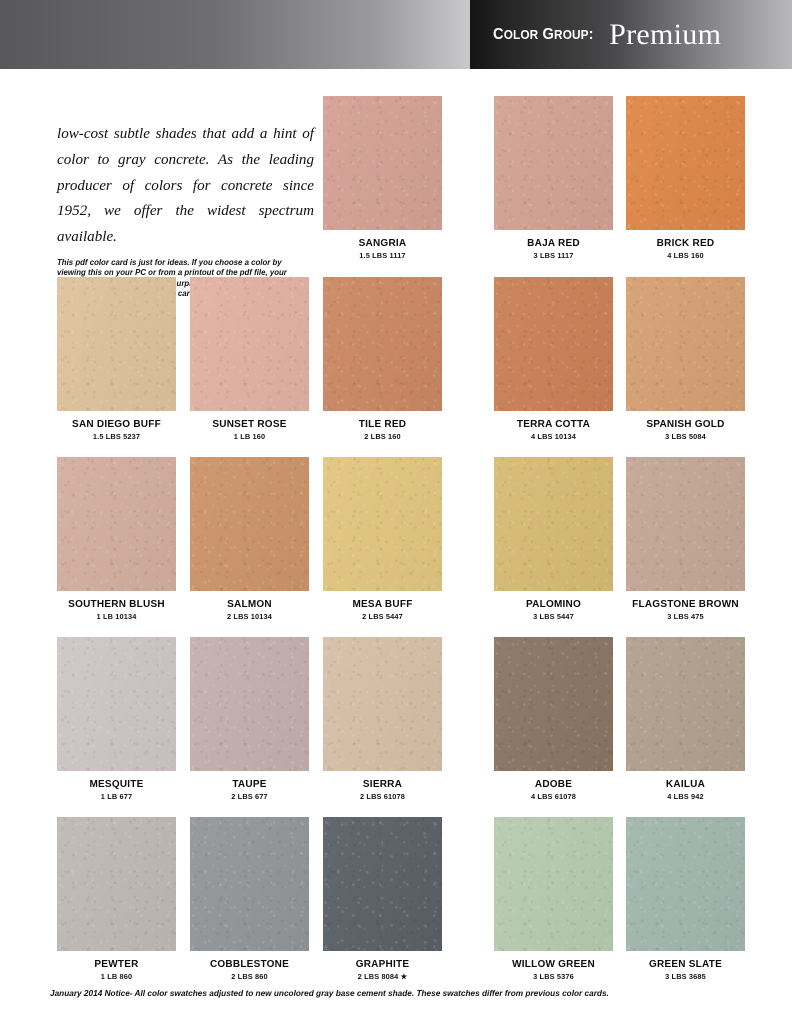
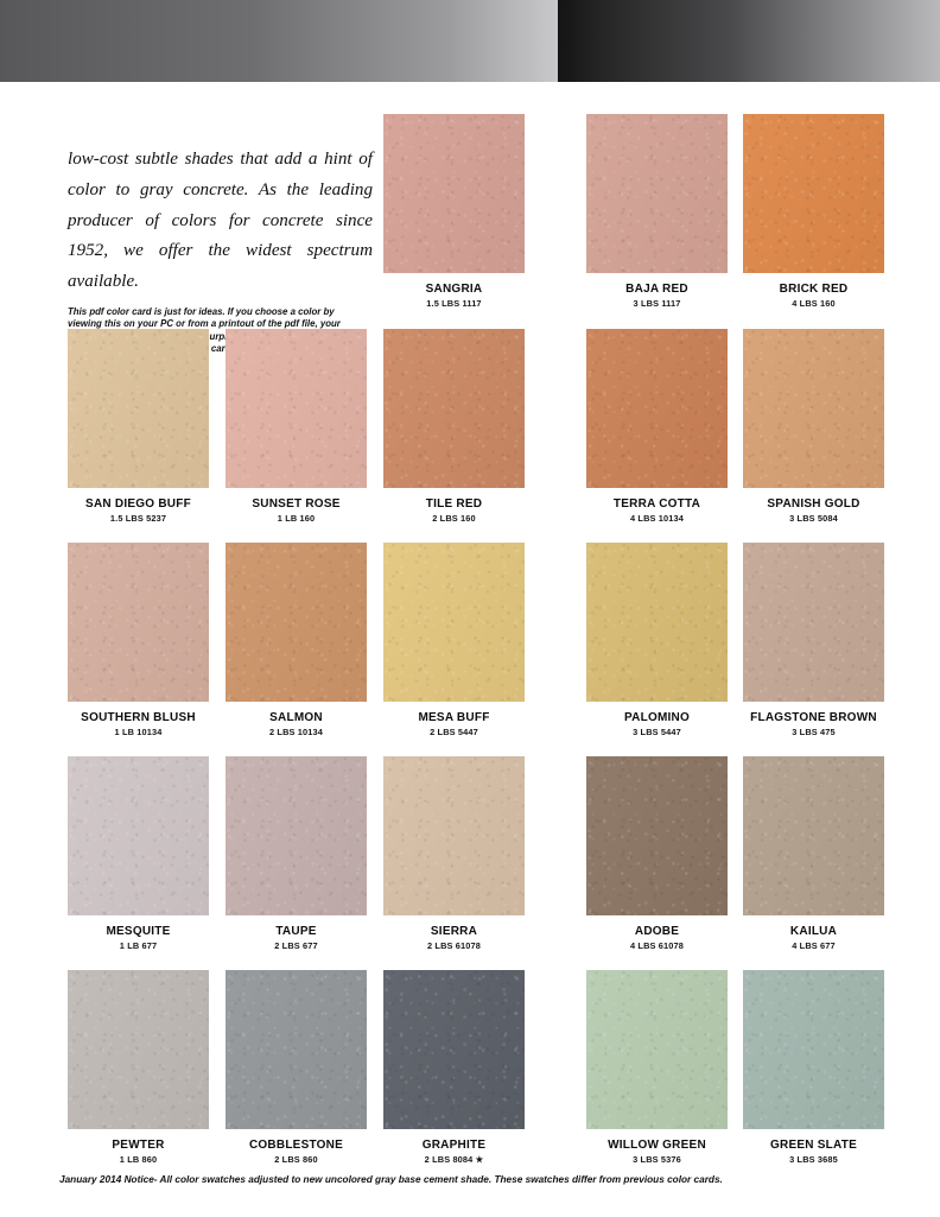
- COLOR GROUP:
- Premium
  low-cost subtle shades that add a hint of color to gray concrete. As the leading producer of colors for concrete since 1952, we offer the widest spectrum available.
  SANGRIA
  1.5 LBS 1117
  BAJA RED
  3 LBS 1117
  BRICK RED
  4 LBS 160
  SAN DIEGO BUFF
  1.5 LBS 5237
  SUNSET ROSE
  1 LB 160
  TILE RED
  2 LBS 160
  TERRA COTTA
  4 LBS 10134
  SPANISH GOLD
  3 LBS 5084
  SOUTHERN BLUSH
  1 LB 10134
  SALMON
  2 LBS 10134
  MESA BUFF
  2 LBS 5447
  PALOMINO
  3 LBS 5447
  FLAGSTONE BROWN
  3 LBS 475
  MESQUITE
  1 LB 677
  TAUPE
  2 LBS 677
  SIERRA
  2 LBS 61078
  ADOBE
  4 LBS 61078
  KAILUA
- 4 LBS 942
+ 4 LBS 677
  PEWTER
  1 LB 860
  COBBLESTONE
  2 LBS 860
  GRAPHITE
  2 LBS 8084 ★
  WILLOW GREEN
  3 LBS 5376
  GREEN SLATE
  3 LBS 3685
  January 2014 Notice- All color swatches adjusted to new uncolored gray base cement shade. These swatches differ from previous color cards.
